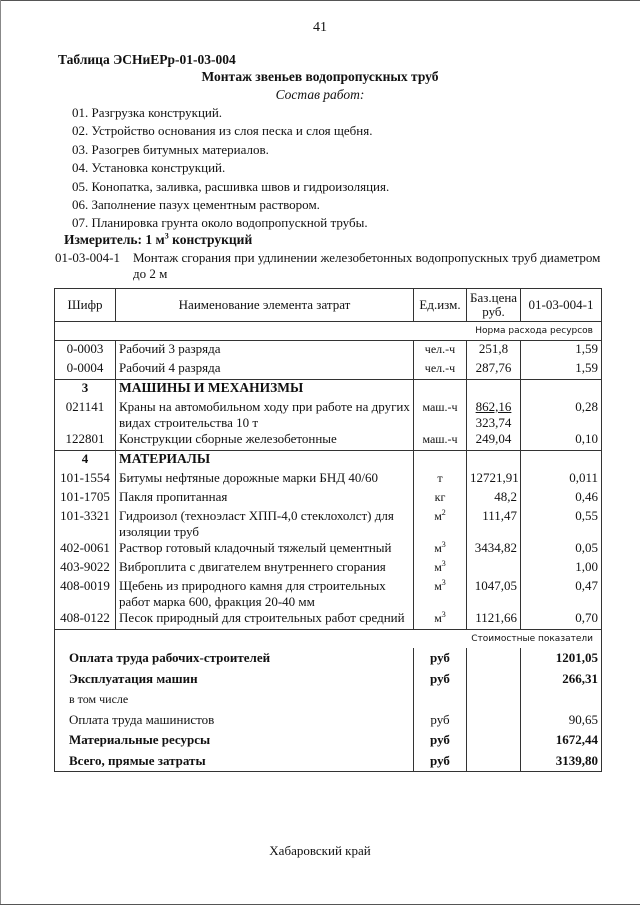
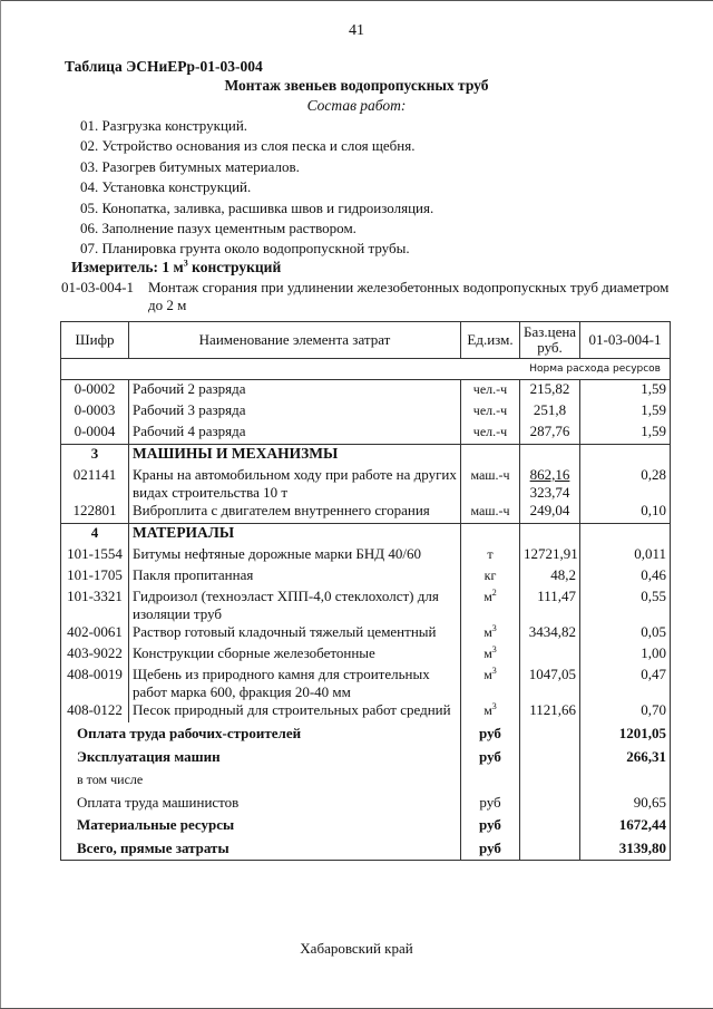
  41
  Таблица ЭСНиЕРр-01-03-004
  Монтаж звеньев водопропускных труб
  Состав работ:
  01. Разгрузка конструкций.
  02. Устройство основания из слоя песка и слоя щебня.
  03. Разогрев битумных материалов.
  04. Установка конструкций.
  05. Конопатка, заливка, расшивка швов и гидроизоляция.
  06. Заполнение пазух цементным раствором.
  07. Планировка грунта около водопропускной трубы.
  Измеритель: 1 м3 конструкций
  01-03-004-1
  Монтаж сгорания при удлинении железобетонных водопропускных труб диаметром до 2 м
  Шифр	Наименование элемента затрат	Ед.изм.	Баз.цена руб.	01-03-004-1
  Норма расхода ресурсов
+ 0-0002	Рабочий 2 разряда	чел.-ч	215,82	1,59
  0-0003	Рабочий 3 разряда	чел.-ч	251,8	1,59
  0-0004	Рабочий 4 разряда	чел.-ч	287,76	1,59
  3	МАШИНЫ И МЕХАНИЗМЫ
  021141	Краны на автомобильном ходу при работе на других видах строительства 10 т	маш.-ч	862,16323,74	0,28
- 122801	Конструкции сборные железобетонные	маш.-ч	249,04	0,10
+ 122801	Виброплита с двигателем внутреннего сгорания	маш.-ч	249,04	0,10
  4	МАТЕРИАЛЫ
  101-1554	Битумы нефтяные дорожные марки БНД 40/60	т	12721,91	0,011
  101-1705	Пакля пропитанная	кг	48,2	0,46
  101-3321	Гидроизол (техноэласт ХПП-4,0 стеклохолст) для изоляции труб	м2	111,47	0,55
  402-0061	Раствор готовый кладочный тяжелый цементный	м3	3434,82	0,05
- 403-9022	Виброплита с двигателем внутреннего сгорания	м3		1,00
+ 403-9022	Конструкции сборные железобетонные	м3		1,00
  408-0019	Щебень из природного камня для строительных работ марка 600, фракция 20-40 мм	м3	1047,05	0,47
  408-0122	Песок природный для строительных работ средний	м3	1121,66	0,70
- Стоимостные показатели
  Оплата труда рабочих-строителей	руб		1201,05
  Эксплуатация машин	руб		266,31
  в том числе
  Оплата труда машинистов	руб		90,65
  Материальные ресурсы	руб		1672,44
  Всего, прямые затраты	руб		3139,80
  Хабаровский край
